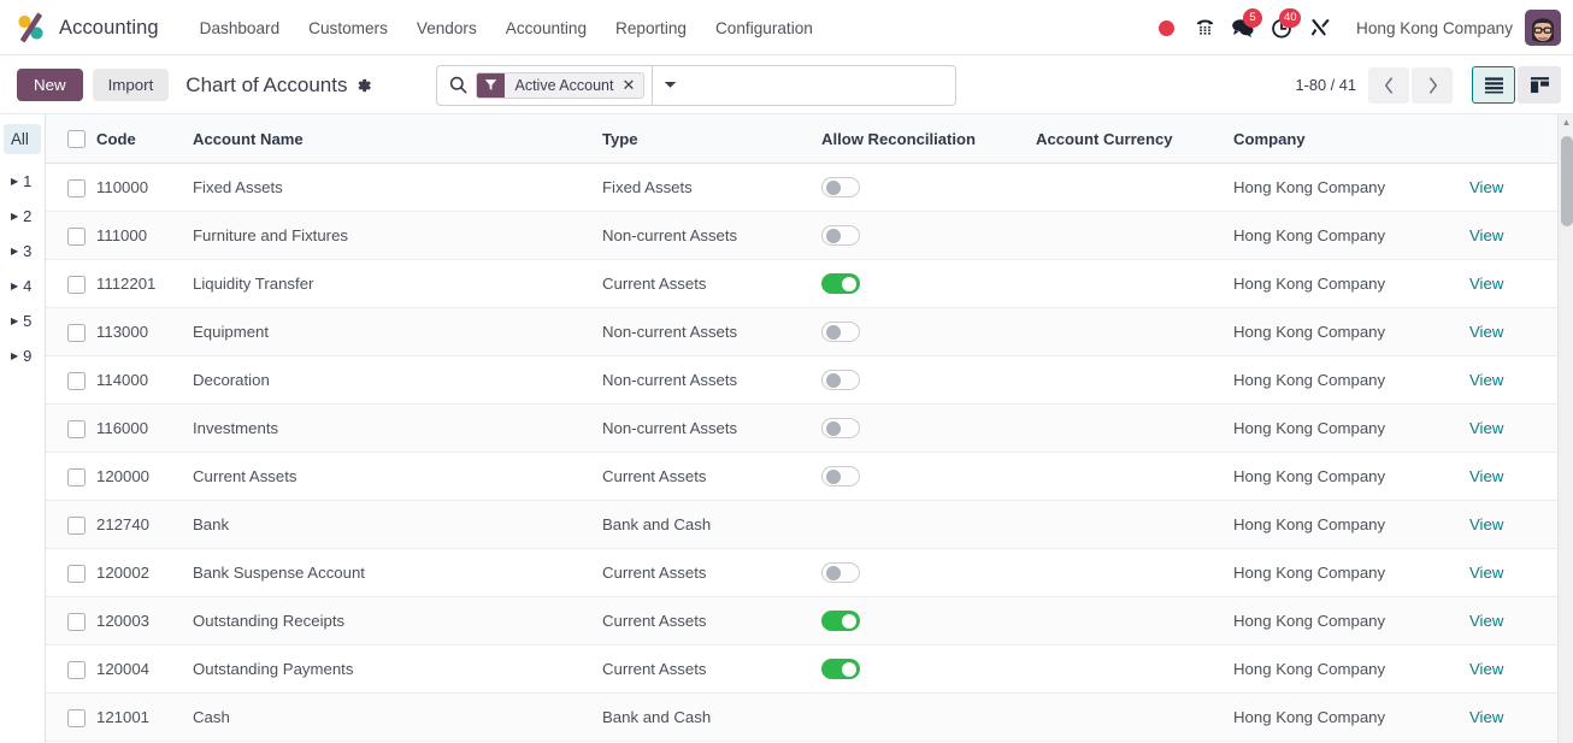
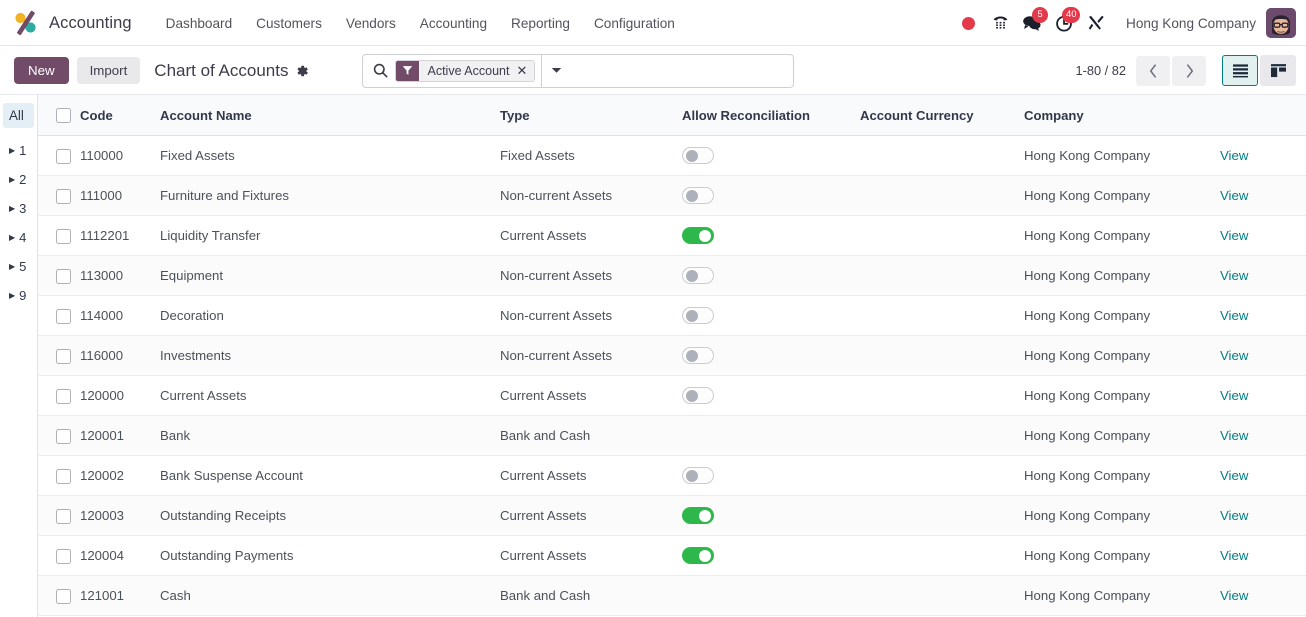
  Accounting
  Dashboard
  Customers
  Vendors
  Accounting
  Reporting
  Configuration
  5
  40
  Hong Kong Company
  New
  Import
  Chart of Accounts
  Active Account
  ✕
- 1-80 / 41
+ 1-80 / 82
  All
  ▶
  1
  ▶
  2
  ▶
  3
  ▶
  4
  ▶
  5
  ▶
  9
  	Code	Account Name	Type	Allow Reconciliation	Account Currency	Company
  	110000	Fixed Assets	Fixed Assets			Hong Kong Company	View
  	111000	Furniture and Fixtures	Non-current Assets			Hong Kong Company	View
  	1112201	Liquidity Transfer	Current Assets			Hong Kong Company	View
  	113000	Equipment	Non-current Assets			Hong Kong Company	View
  	114000	Decoration	Non-current Assets			Hong Kong Company	View
  	116000	Investments	Non-current Assets			Hong Kong Company	View
  	120000	Current Assets	Current Assets			Hong Kong Company	View
- 	212740	Bank	Bank and Cash			Hong Kong Company	View
+ 	120001	Bank	Bank and Cash			Hong Kong Company	View
  	120002	Bank Suspense Account	Current Assets			Hong Kong Company	View
  	120003	Outstanding Receipts	Current Assets			Hong Kong Company	View
  	120004	Outstanding Payments	Current Assets			Hong Kong Company	View
  	121001	Cash	Bank and Cash			Hong Kong Company	View
- ▲
